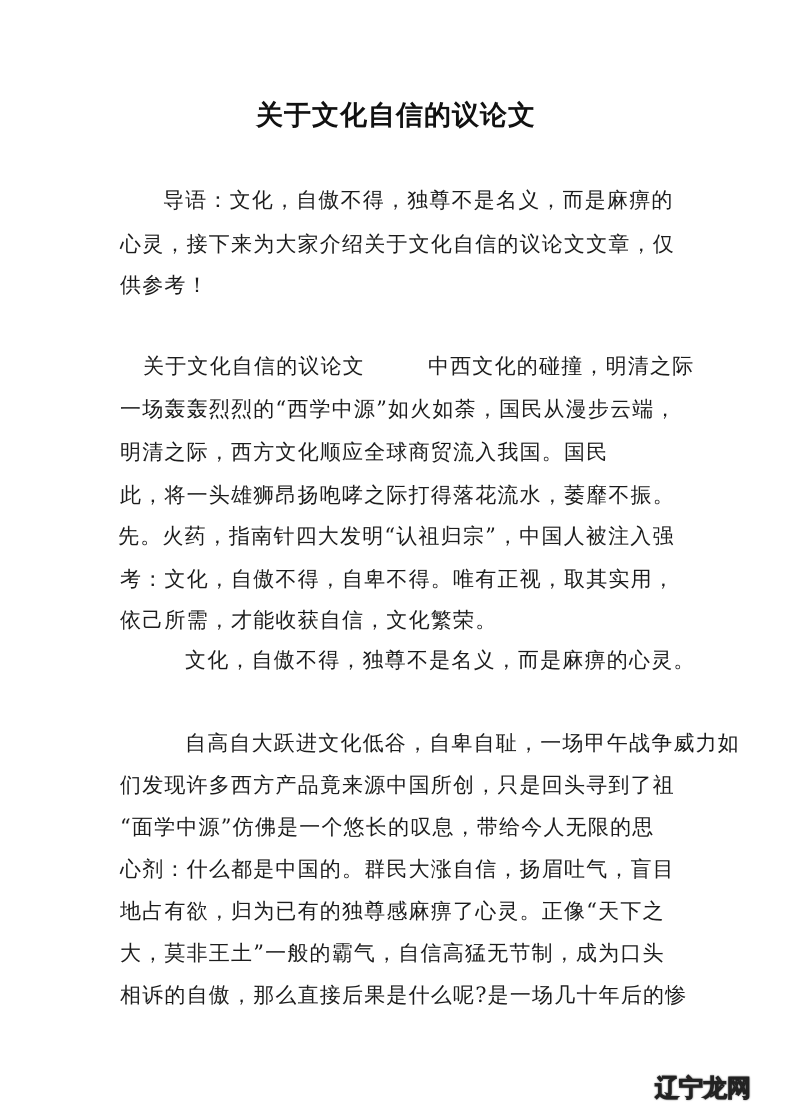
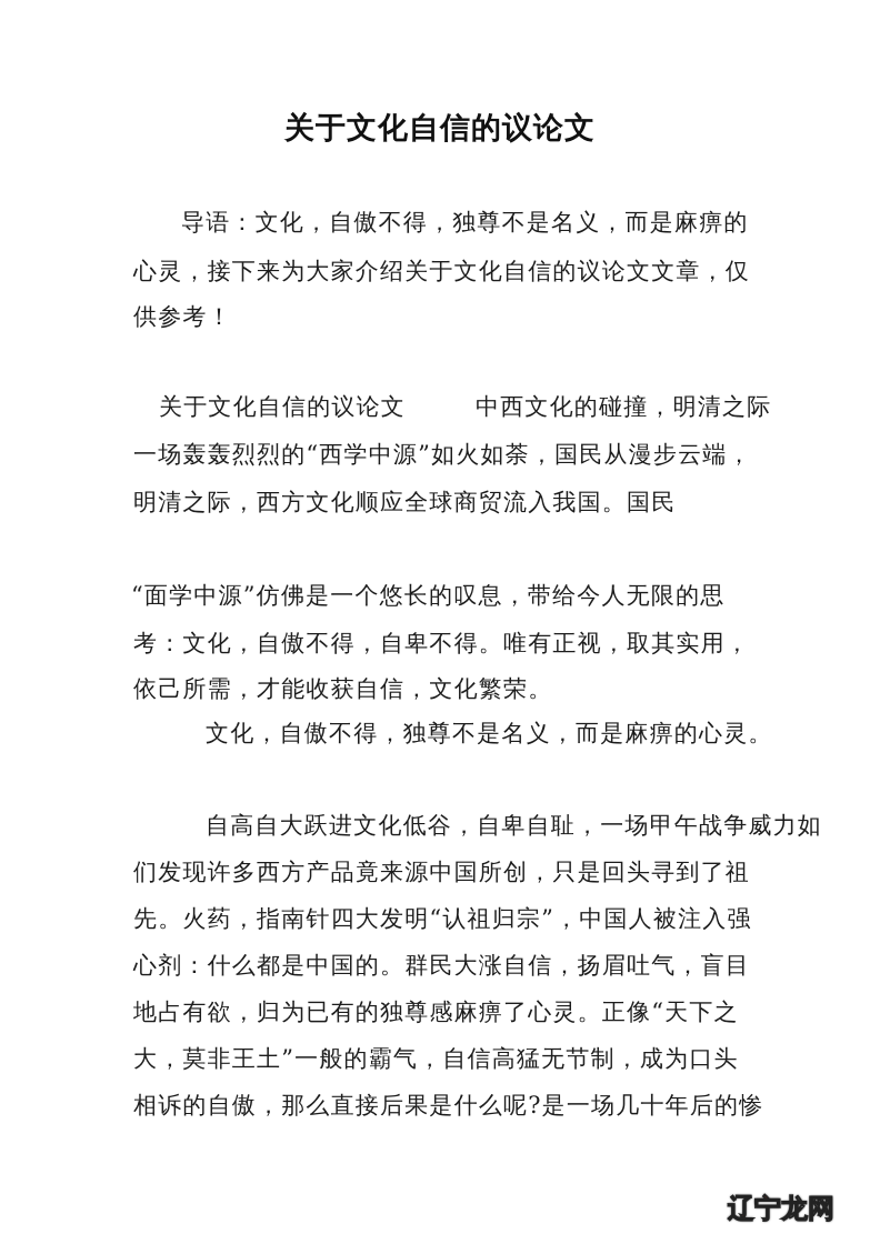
  关于文化自信的议论文
  导语：文化，自傲不得，独尊不是名义，而是麻痹的
  心灵，接下来为大家介绍关于文化自信的议论文文章，仅
  供参考！
  关于文化自信的议论文 中西文化的碰撞，明清之际
  一场轰轰烈烈的“西学中源”如火如荼，国民从漫步云端，
  明清之际，西方文化顺应全球商贸流入我国。国民
- 此，将一头雄狮昂扬咆哮之际打得落花流水，萎靡不振。
- 先。火药，指南针四大发明“认祖归宗”，中国人被注入强
+ “面学中源”仿佛是一个悠长的叹息，带给今人无限的思
  考：文化，自傲不得，自卑不得。唯有正视，取其实用，
  依己所需，才能收获自信，文化繁荣。
  文化，自傲不得，独尊不是名义，而是麻痹的心灵。
  自高自大跃进文化低谷，自卑自耻，一场甲午战争威力如
  们发现许多西方产品竟来源中国所创，只是回头寻到了祖
- “面学中源”仿佛是一个悠长的叹息，带给今人无限的思
+ 先。火药，指南针四大发明“认祖归宗”，中国人被注入强
  心剂：什么都是中国的。群民大涨自信，扬眉吐气，盲目
  地占有欲，归为已有的独尊感麻痹了心灵。正像“天下之
  大，莫非王土”一般的霸气，自信高猛无节制，成为口头
  相诉的自傲，那么直接后果是什么呢?是一场几十年后的惨
  辽宁龙网
